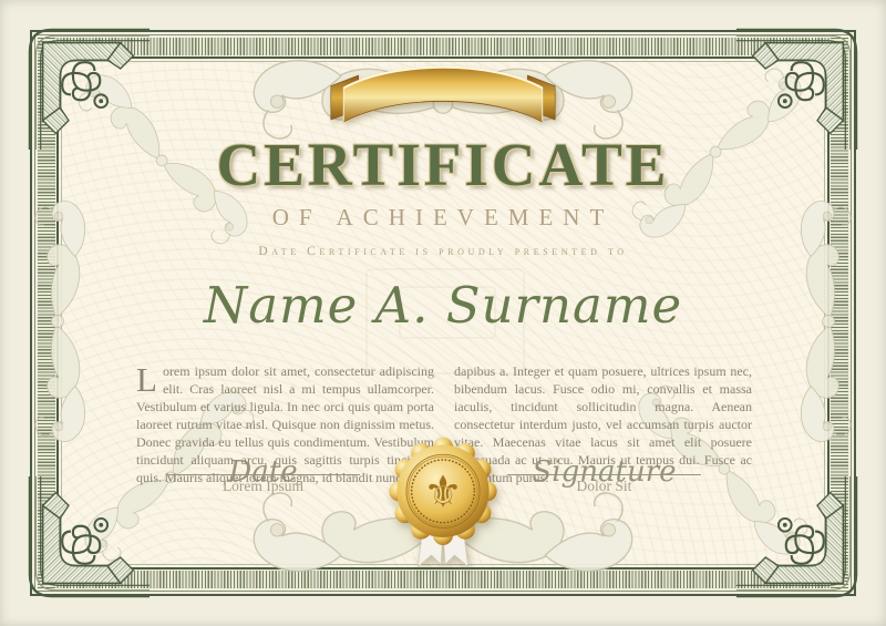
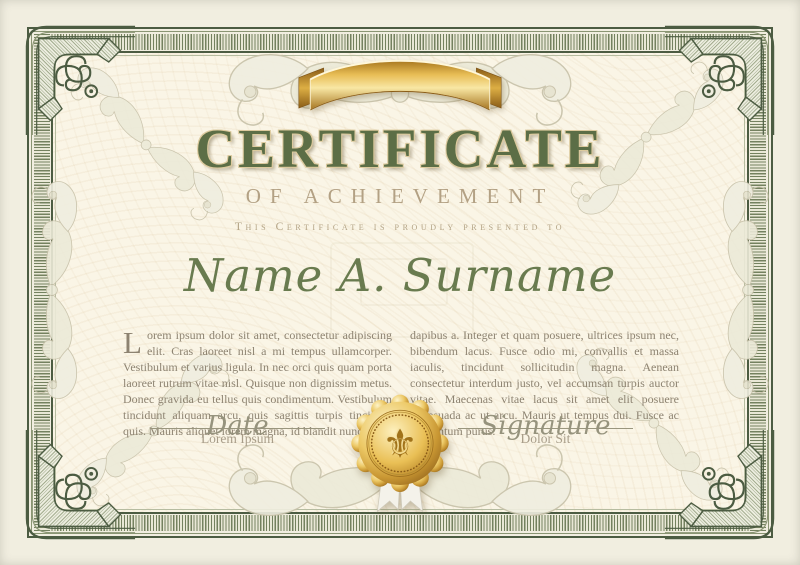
  CERTIFICATE
  OF ACHIEVEMENT
- Date Certificate is proudly presented to
+ This Certificate is proudly presented to
  Name A. Surname
  L
  orem ipsum dolor sit amet, consectetur adipiscing elit. Cras laoreet nisl a mi tempus ullamcorper. Vestibulum et varius ligula. In nec orci quis quam porta laoreet rutrum vitae nisl. Quisque non dignissim metus. Donec gravida eu tellus quis condimentum. Vestibulum tincidunt aliquam arcu, quis sagittis turpis tini quis. Mauris aliquet lorem magna, id blandit nunc
  dapibus a. Integer et quam posuere, ultrices ipsum nec, bibendum lacus. Fusce odio mi, convallis et massa iaculis, tincidunt sollicitudin magna. Aenean consectetur interdum justo, vel accumsan turpis auctor vitae. Maecenas vitae lacus sit amet elit posuere euada ac ut arcu. Mauris ut tempus dui. Fusce ac ntum purus.
  Date
  Lorem Ipsum
  Signature
  Dolor Sit
  ⚜
